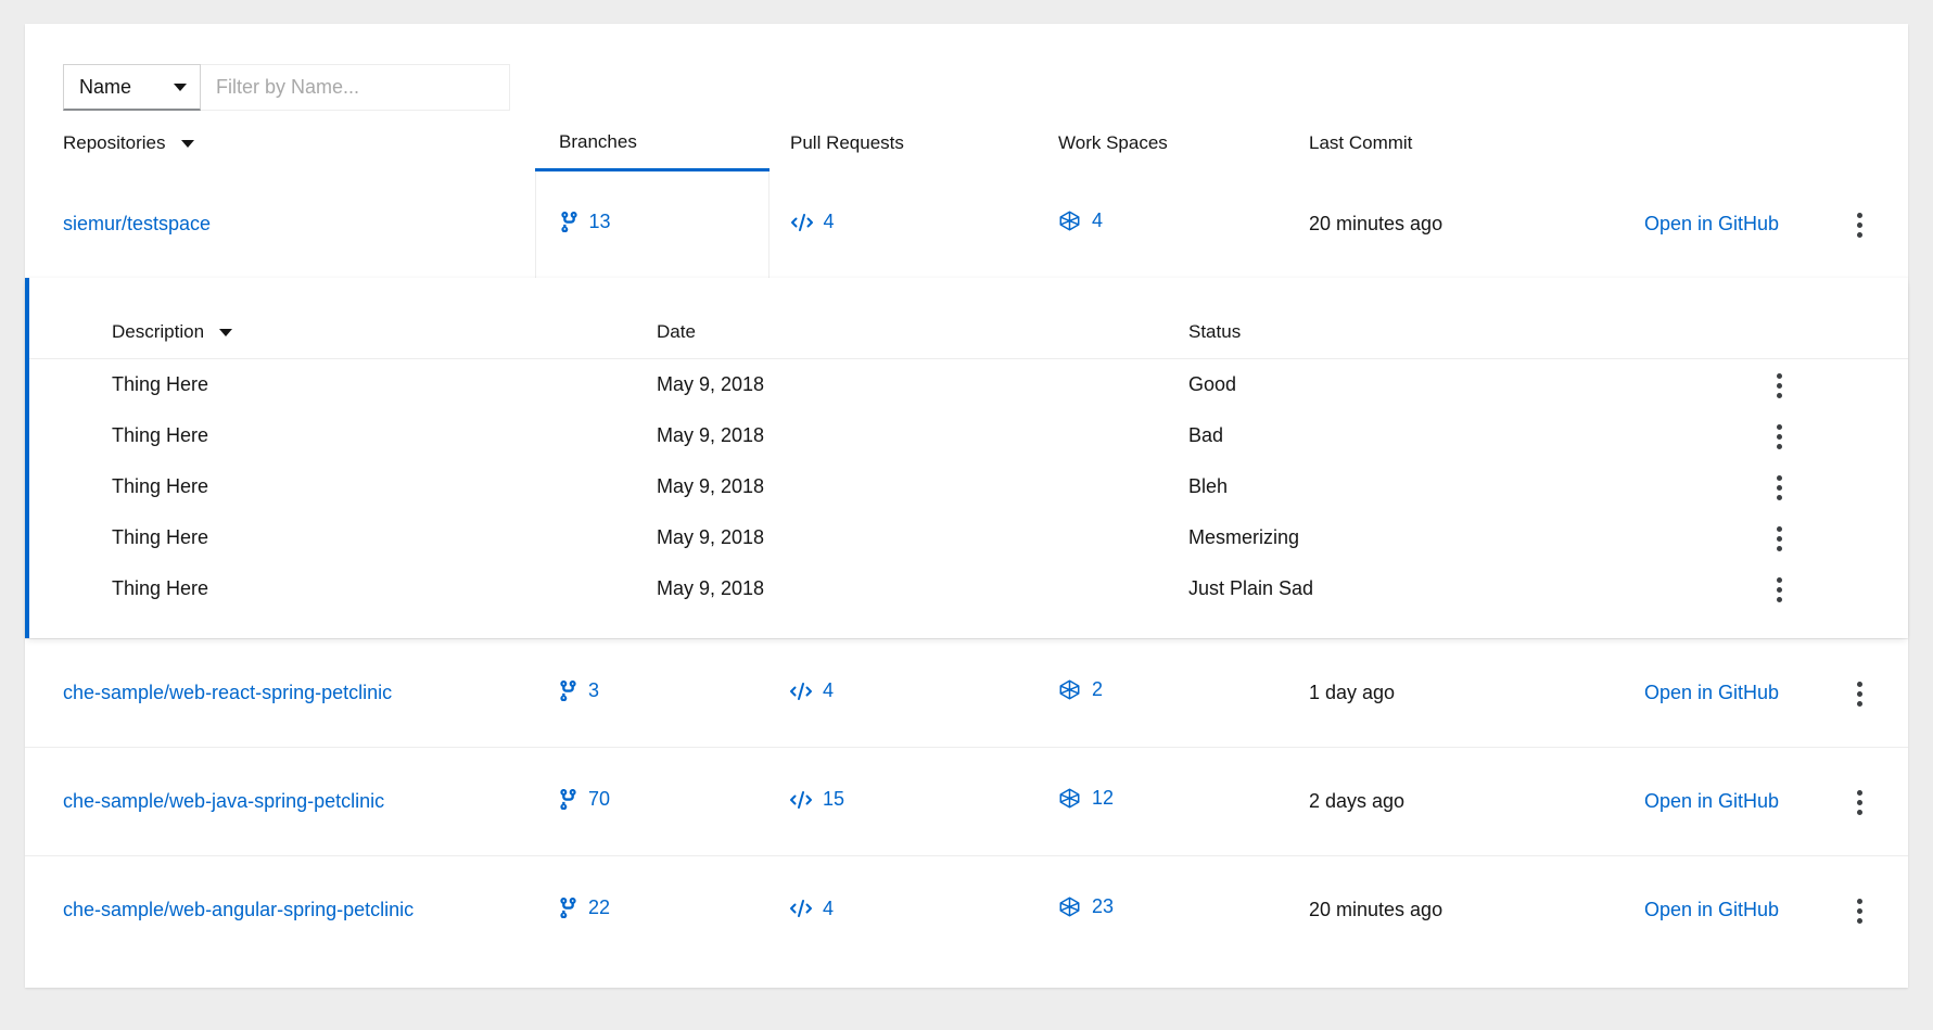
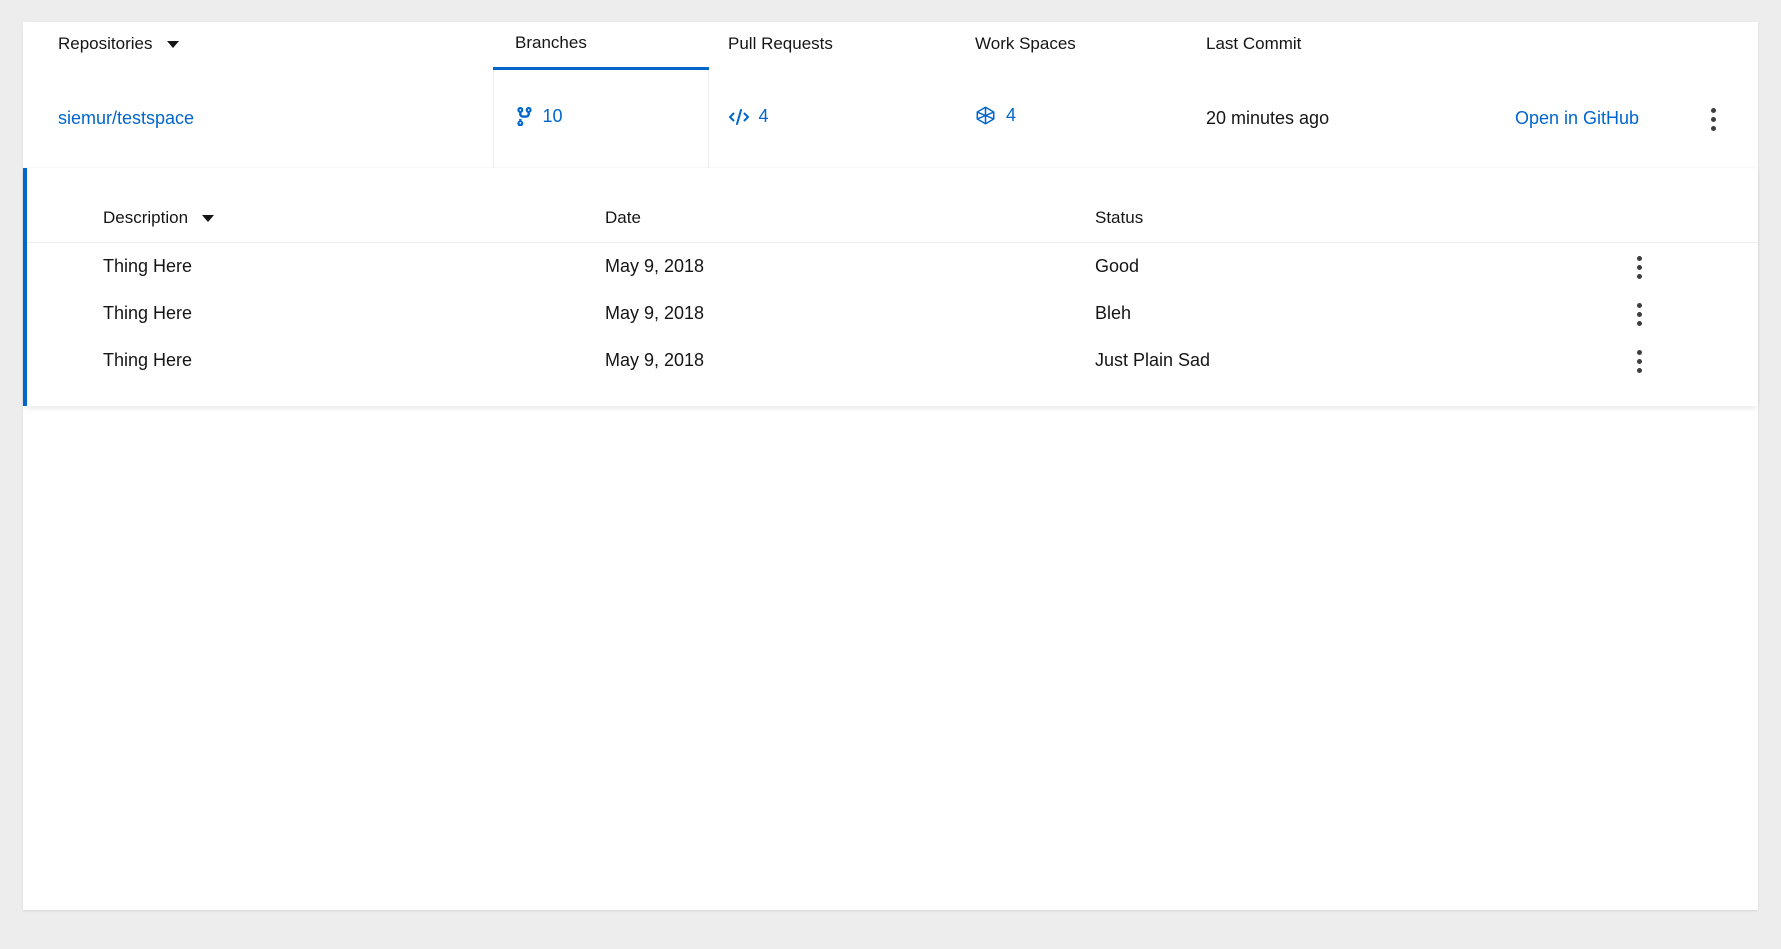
- Name
- Filter by Name...
  Repositories	Branches	Pull Requests	Work Spaces	Last Commit
- siemur/testspace	13	4	4	20 minutes ago	Open in GitHub
+ siemur/testspace	10	4	4	20 minutes ago	Open in GitHub
  Description	Date	Status
  Thing Here	May 9, 2018	Good
- Thing Here	May 9, 2018	Bad
  Thing Here	May 9, 2018	Bleh
- Thing Here	May 9, 2018	Mesmerizing
  Thing Here	May 9, 2018	Just Plain Sad
- che-sample/web-react-spring-petclinic	3	4	2	1 day ago	Open in GitHub
- che-sample/web-java-spring-petclinic	70	15	12	2 days ago	Open in GitHub
- che-sample/web-angular-spring-petclinic	22	4	23	20 minutes ago	Open in GitHub
